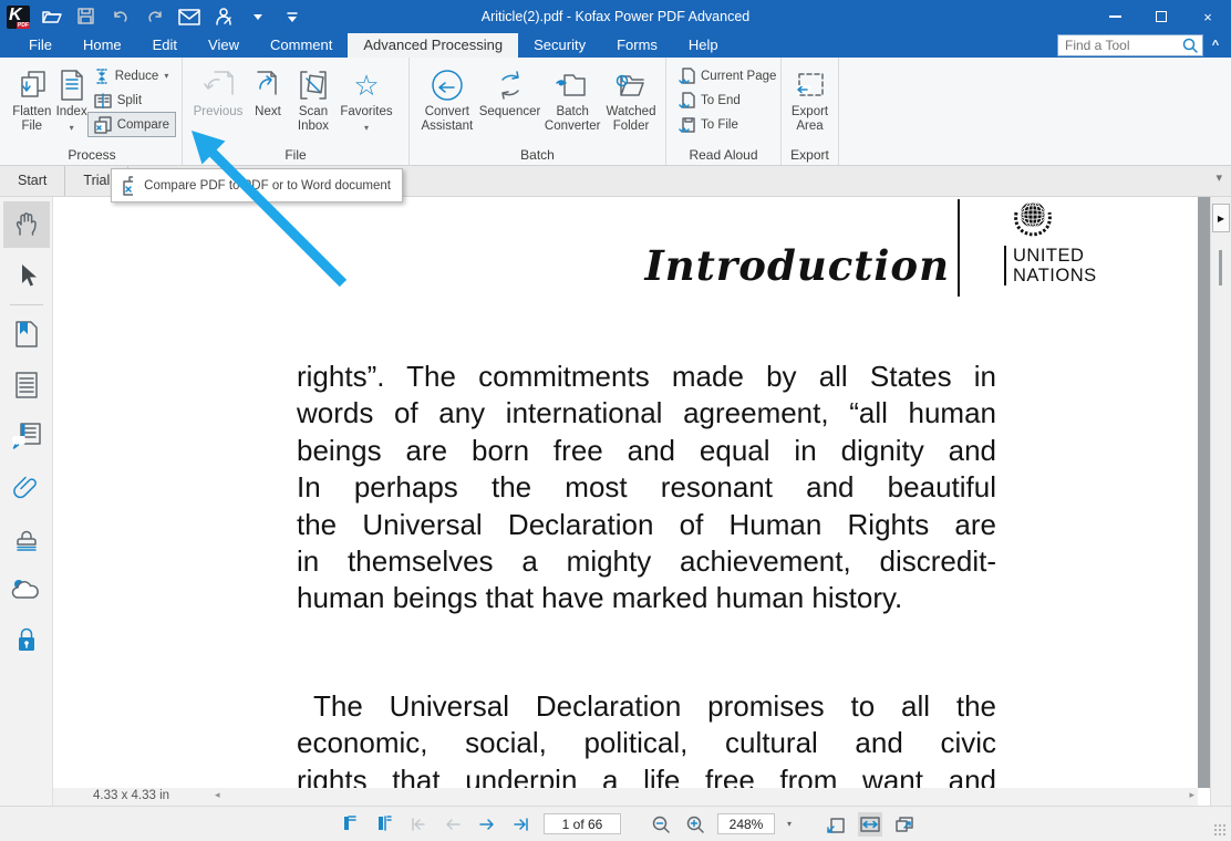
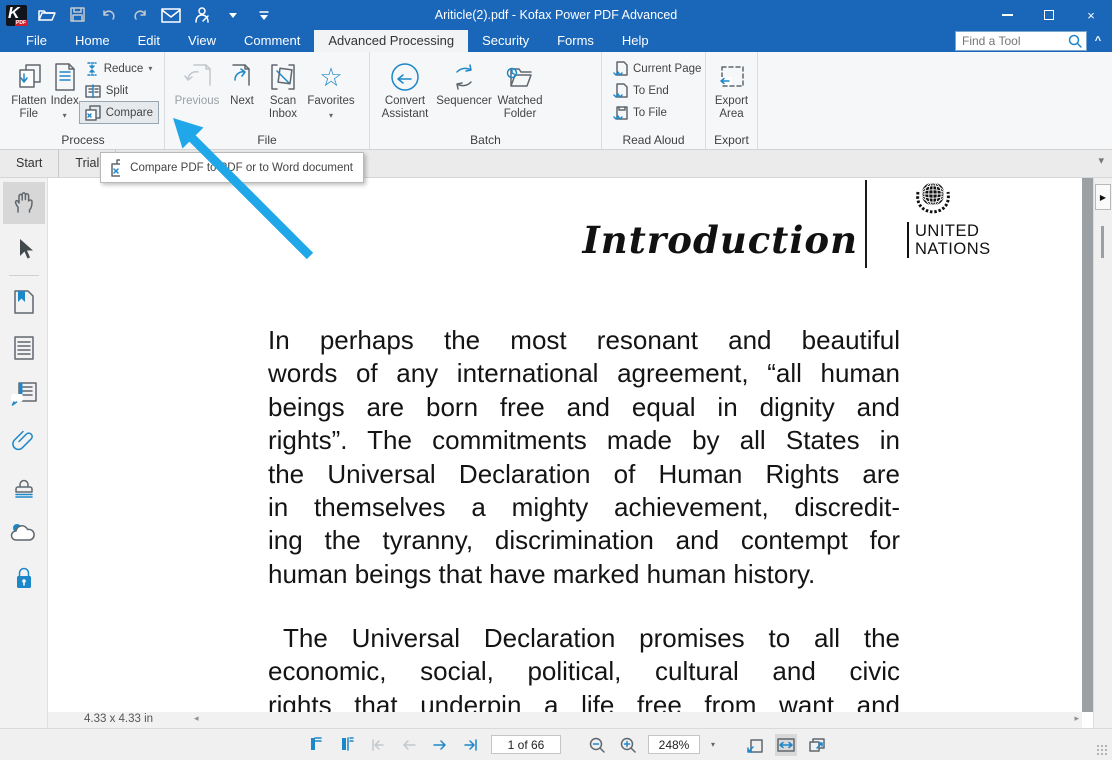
  K
  Ariticle(2).pdf - Kofax Power PDF Advanced
  ×
  File
  Home
  Edit
  View
  Comment
  Advanced Processing
  Security
  Forms
  Help
  Find a Tool
  ^
  Flatten File
  Index
  ▾
  Reduce
  ▾
  Split
  Compare
  Process
  Previous
  Next
  Scan Inbox
  ☆
  Favorites
  ▾
  File
  Convert Assistant
  Sequencer
- Batch Converter
  Watched Folder
  Batch
  Current Page
  To End
  To File
  Read Aloud
  Export Area
  Export
  Start
  Trial
  ▾
  Introduction
  UNITED
  NATIONS
- rights”. The commitments made by all States in
+ In perhaps the most resonant and beautiful
  words of any international agreement, “all human
  beings are born free and equal in dignity and
- In perhaps the most resonant and beautiful
+ rights”. The commitments made by all States in
  the Universal Declaration of Human Rights are
  in themselves a mighty achievement, discredit-
+ ing the tyranny, discrimination and contempt for
  human beings that have marked human history.
  The Universal Declaration promises to all the
  economic, social, political, cultural and civic
  rights that underpin a life free from want and
  ▶
  4.33 x 4.33 in
  ◂
  ▸
  1 of 66
  248%
  ▾
  Compare PDF toDF or to Word document
